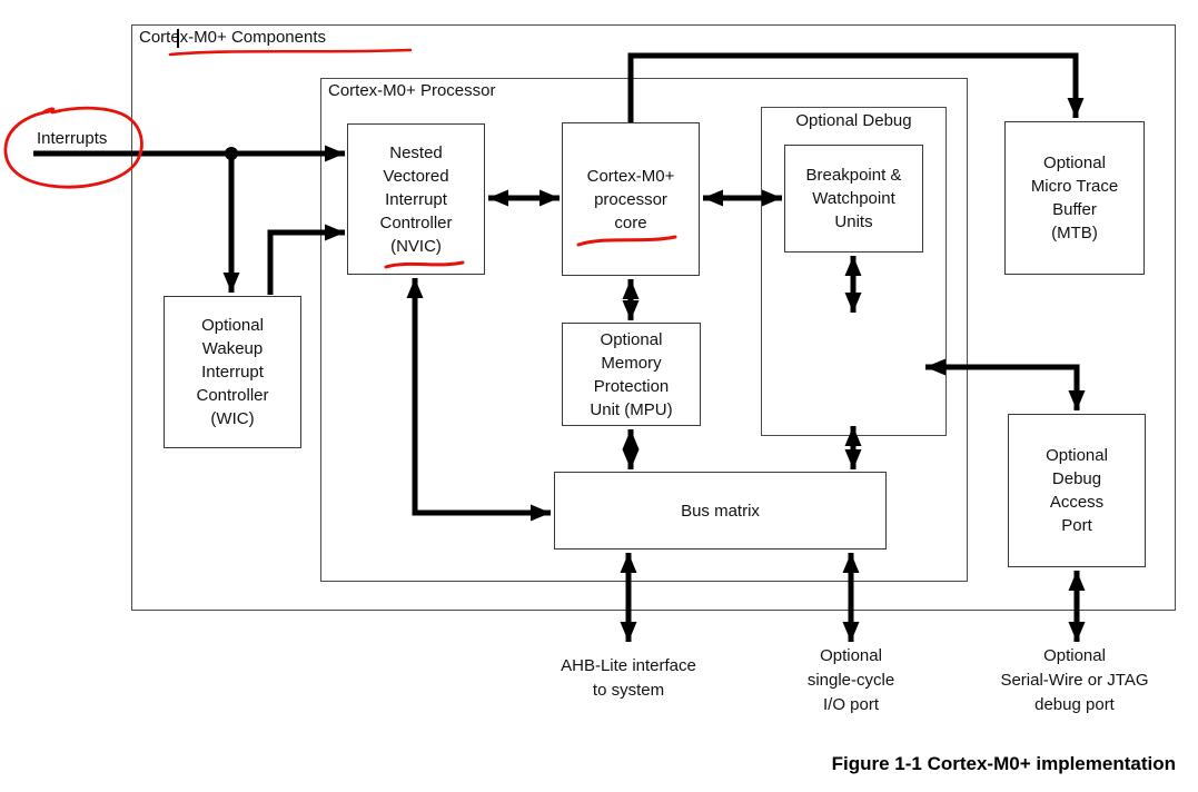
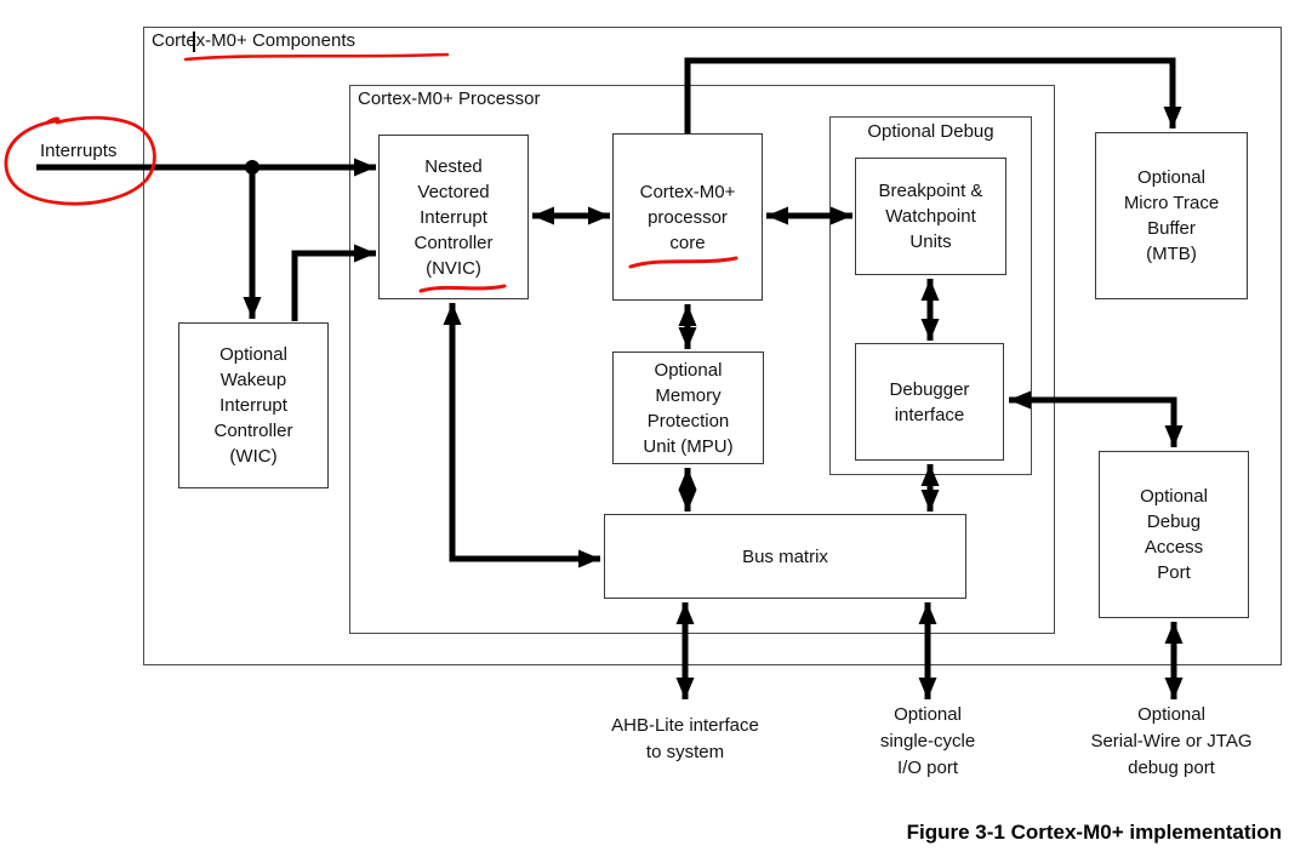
  Cortex-M0+ Components
  Cortex-M0+ Processor
  Optional Debug
  Nested
  Vectored
  Interrupt
  Controller
  (NVIC)
  Optional
  Wakeup
  Interrupt
  Controller
  (WIC)
  Cortex-M0+
  processor
  core
  Optional
  Memory
  Protection
  Unit (MPU)
  Breakpoint &
  Watchpoint
  Units
+ Debugger
+ interface
  Bus matrix
  Optional
  Micro Trace
  Buffer
  (MTB)
  Optional
  Debug
  Access
  Port
  Interrupts
  AHB-Lite interface
  to system
  Optional
  single-cycle
  I/O port
  Optional
  Serial-Wire or JTAG
  debug port
- Figure 1-1 Cortex-M0+ implementation
+ Figure 3-1 Cortex-M0+ implementation
